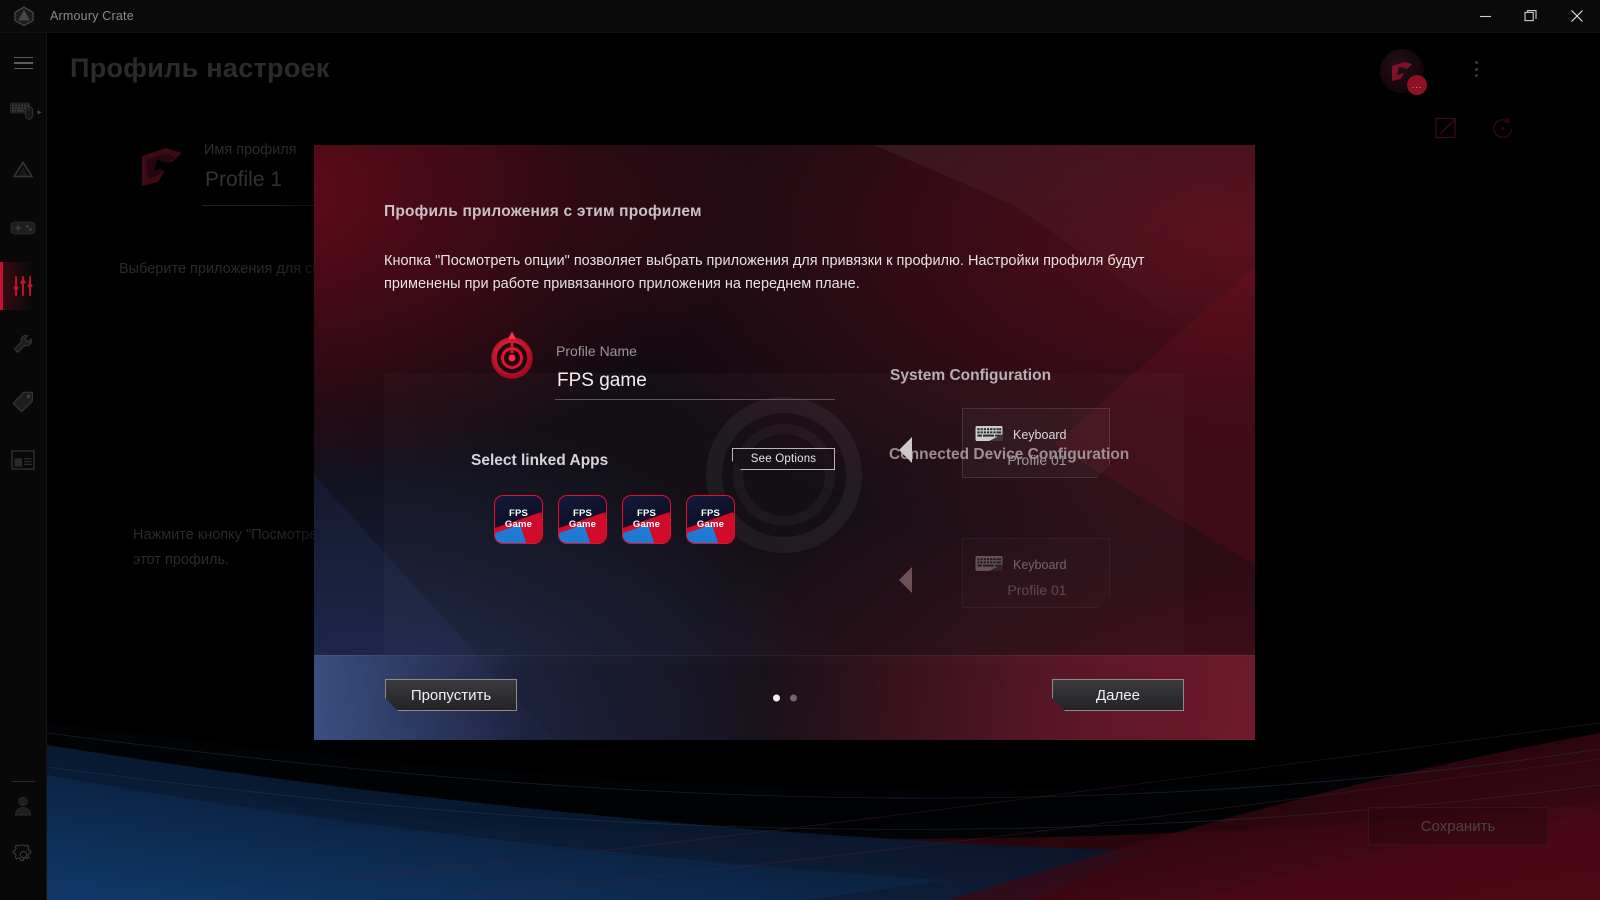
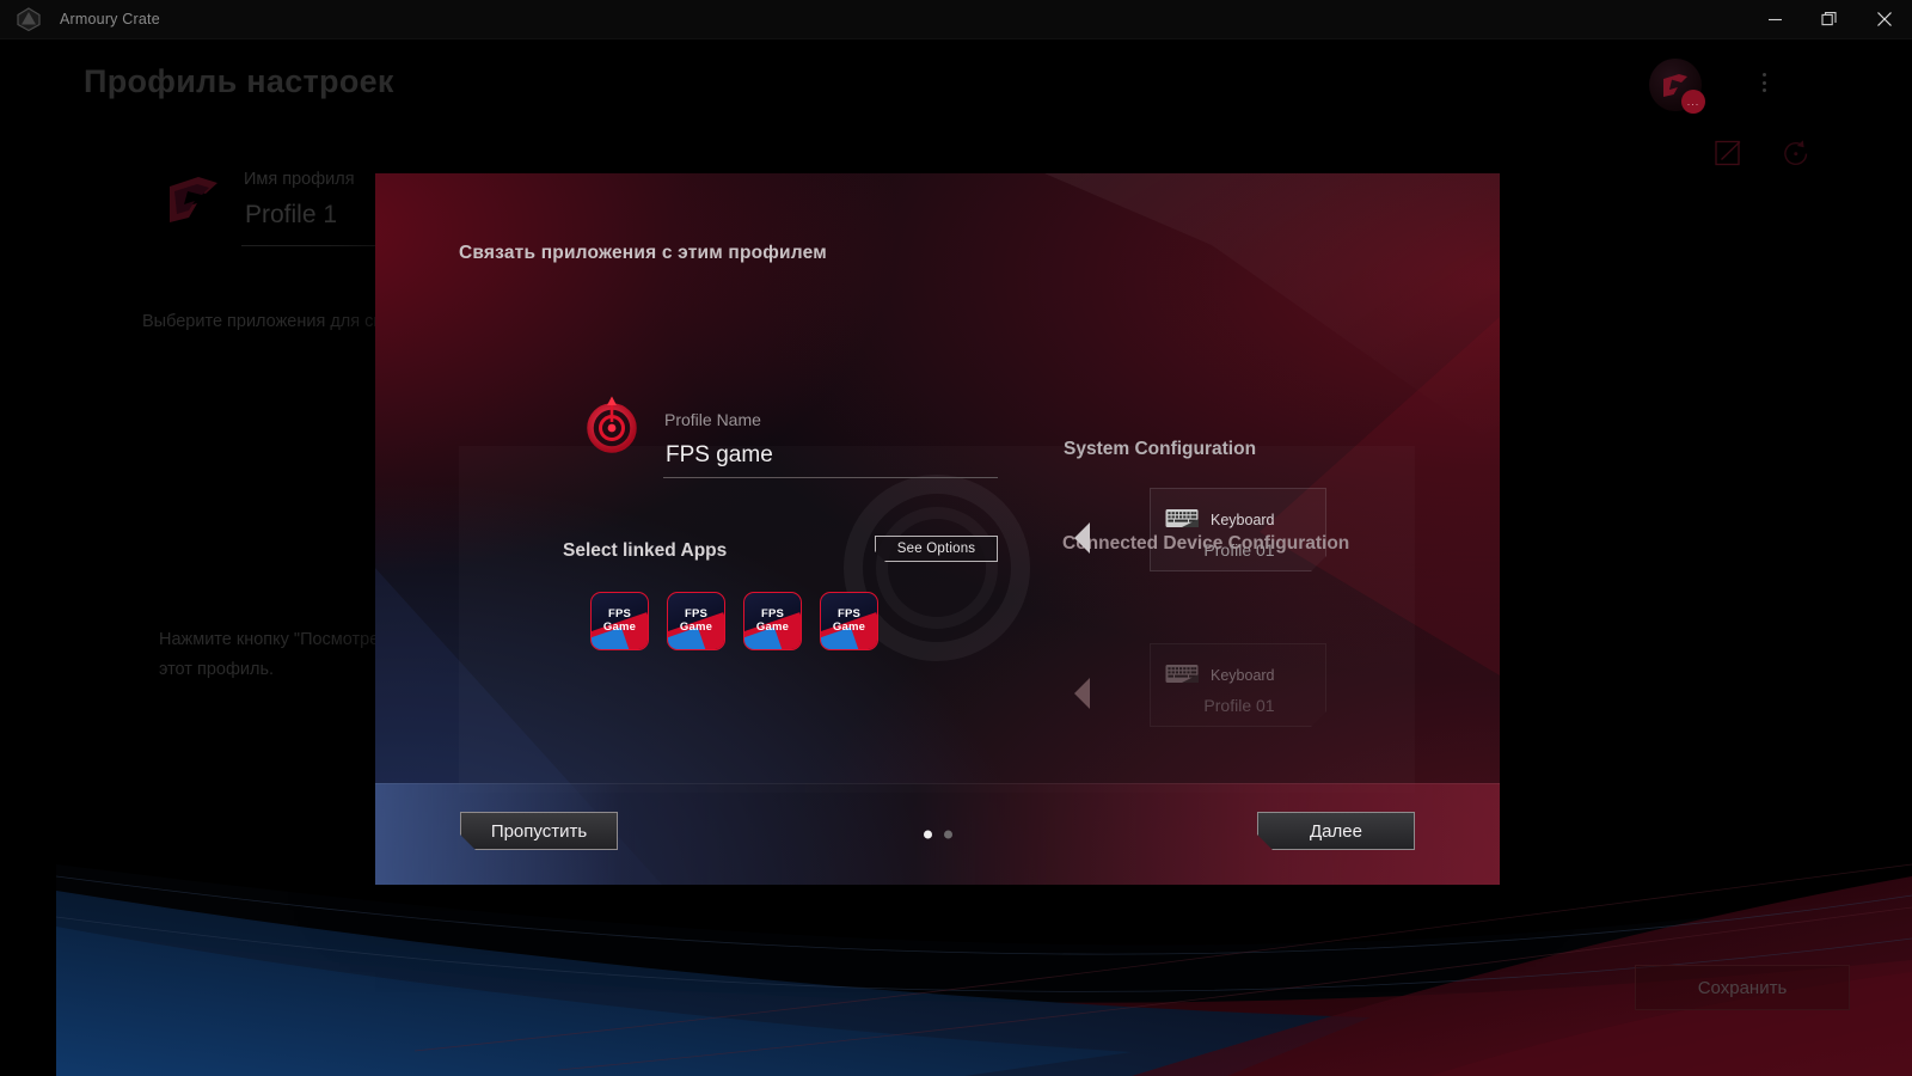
  Armoury Crate
- ▸
  Профиль настроек
  Имя профиля
  Profile 1
  Выберите приложения для с
  ...
  Сохранить
- Профиль приложения с этим профилем
+ Связать приложения с этим профилем
- Кнопка "Посмотреть опции" позволяет выбрать приложения для привязки к профилю. Настройки профиля будут применены при работе привязанного приложения на переднем плане.
  Profile Name
  FPS game
  Select linked Apps
  See Options
  FPS
  Game
  FPS
  Game
  FPS
  Game
  FPS
  Game
  System Configuration
  Cnnected Device Configuration
  Keyboard
  Profile 01
  Keyboard
  Profile 01
  Пропустить
  Далее
